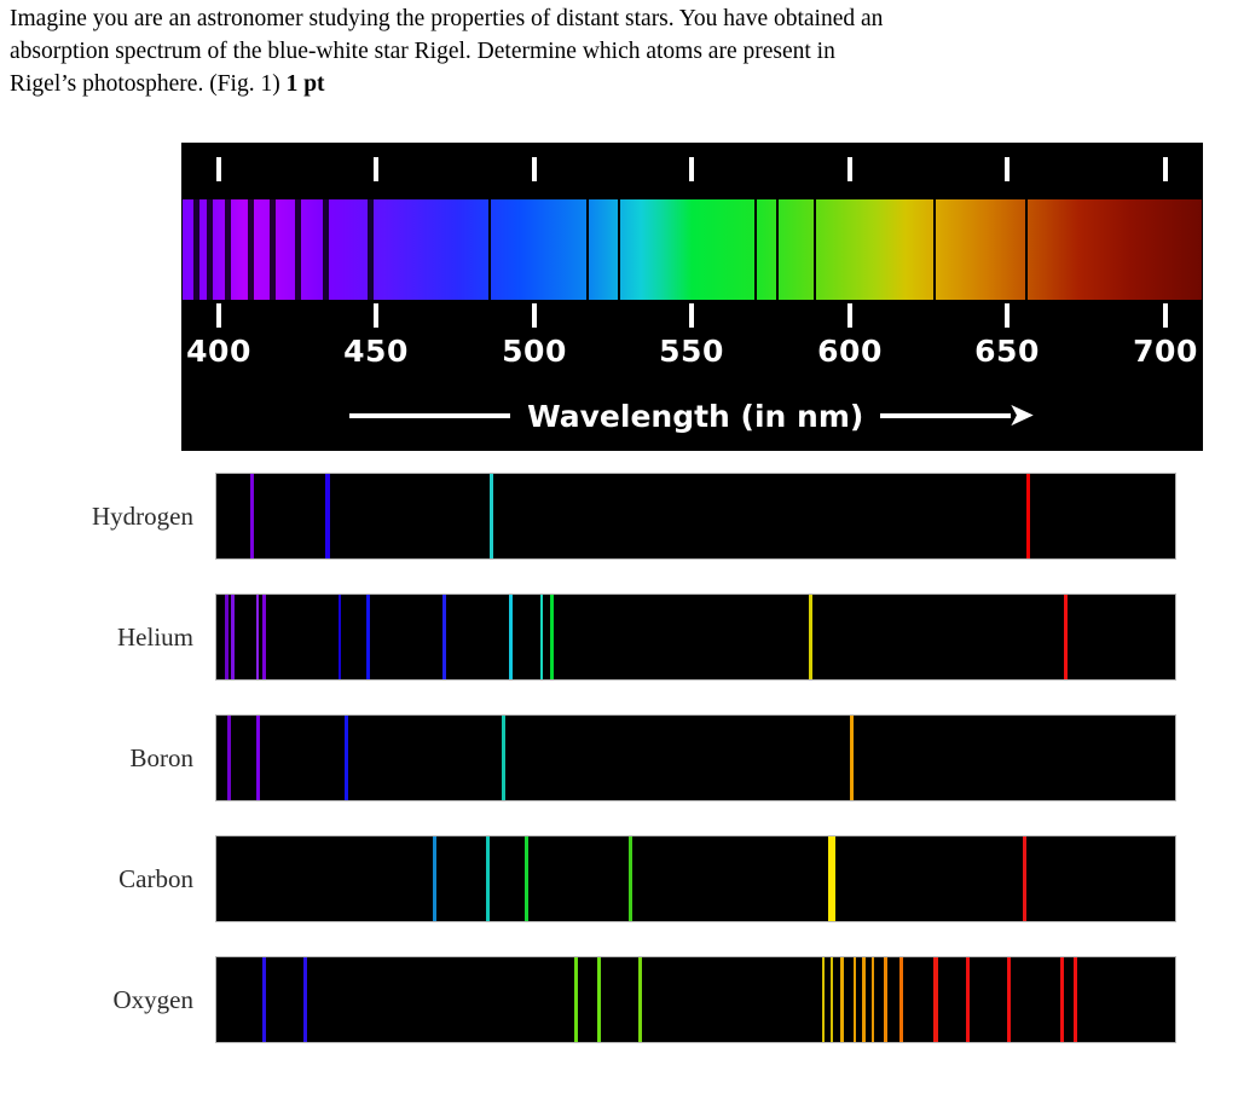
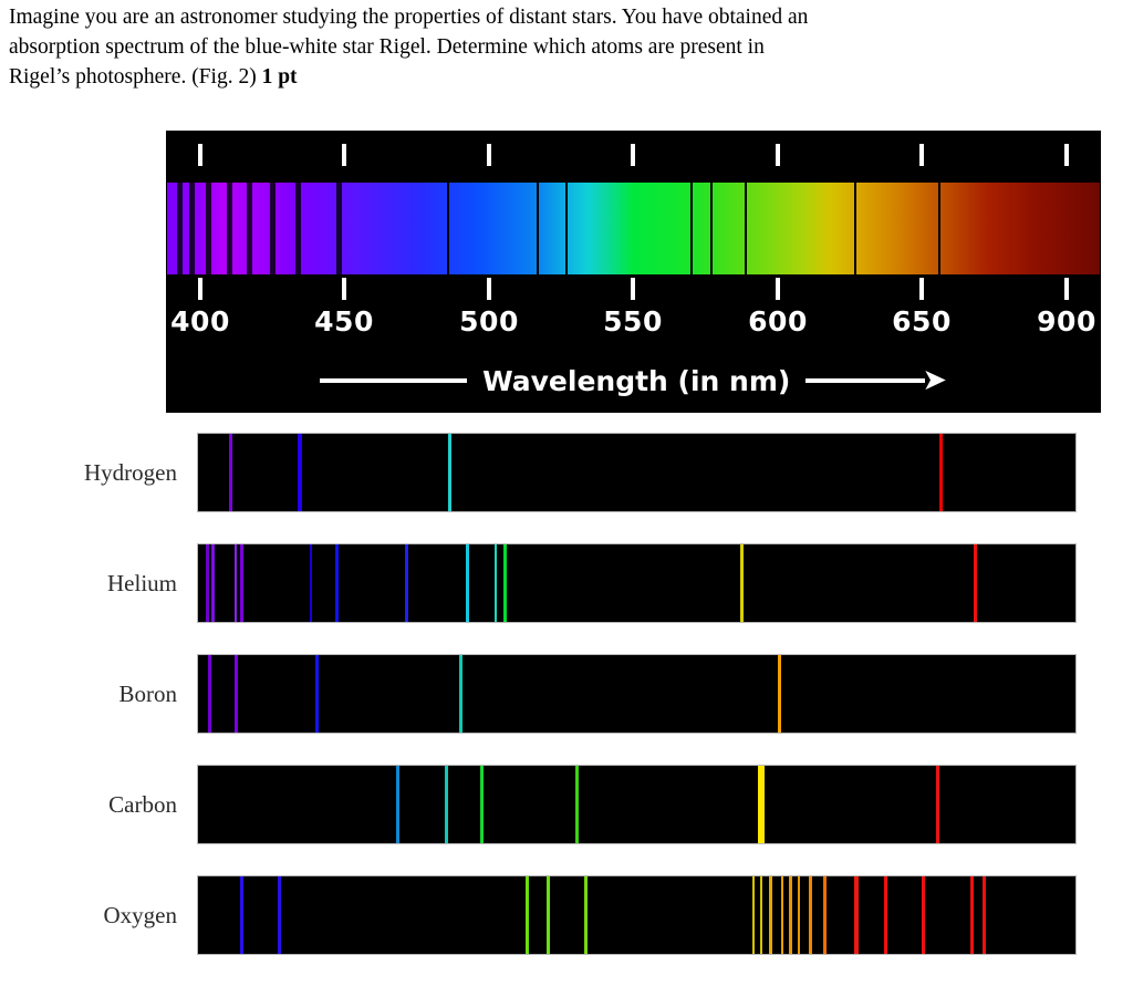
  Imagine you are an astronomer studying the properties of distant stars. You have obtained an
  absorption spectrum of the blue-white star Rigel. Determine which atoms are present in
- Rigel’s photosphere. (Fig. 1) 1 pt
+ Rigel’s photosphere. (Fig. 2) 1 pt
  400
  450
  500
  550
  600
  650
- 700
+ 900
  Wavelength (in nm)
  ➤
  Hydrogen
  Helium
  Boron
  Carbon
  Oxygen
